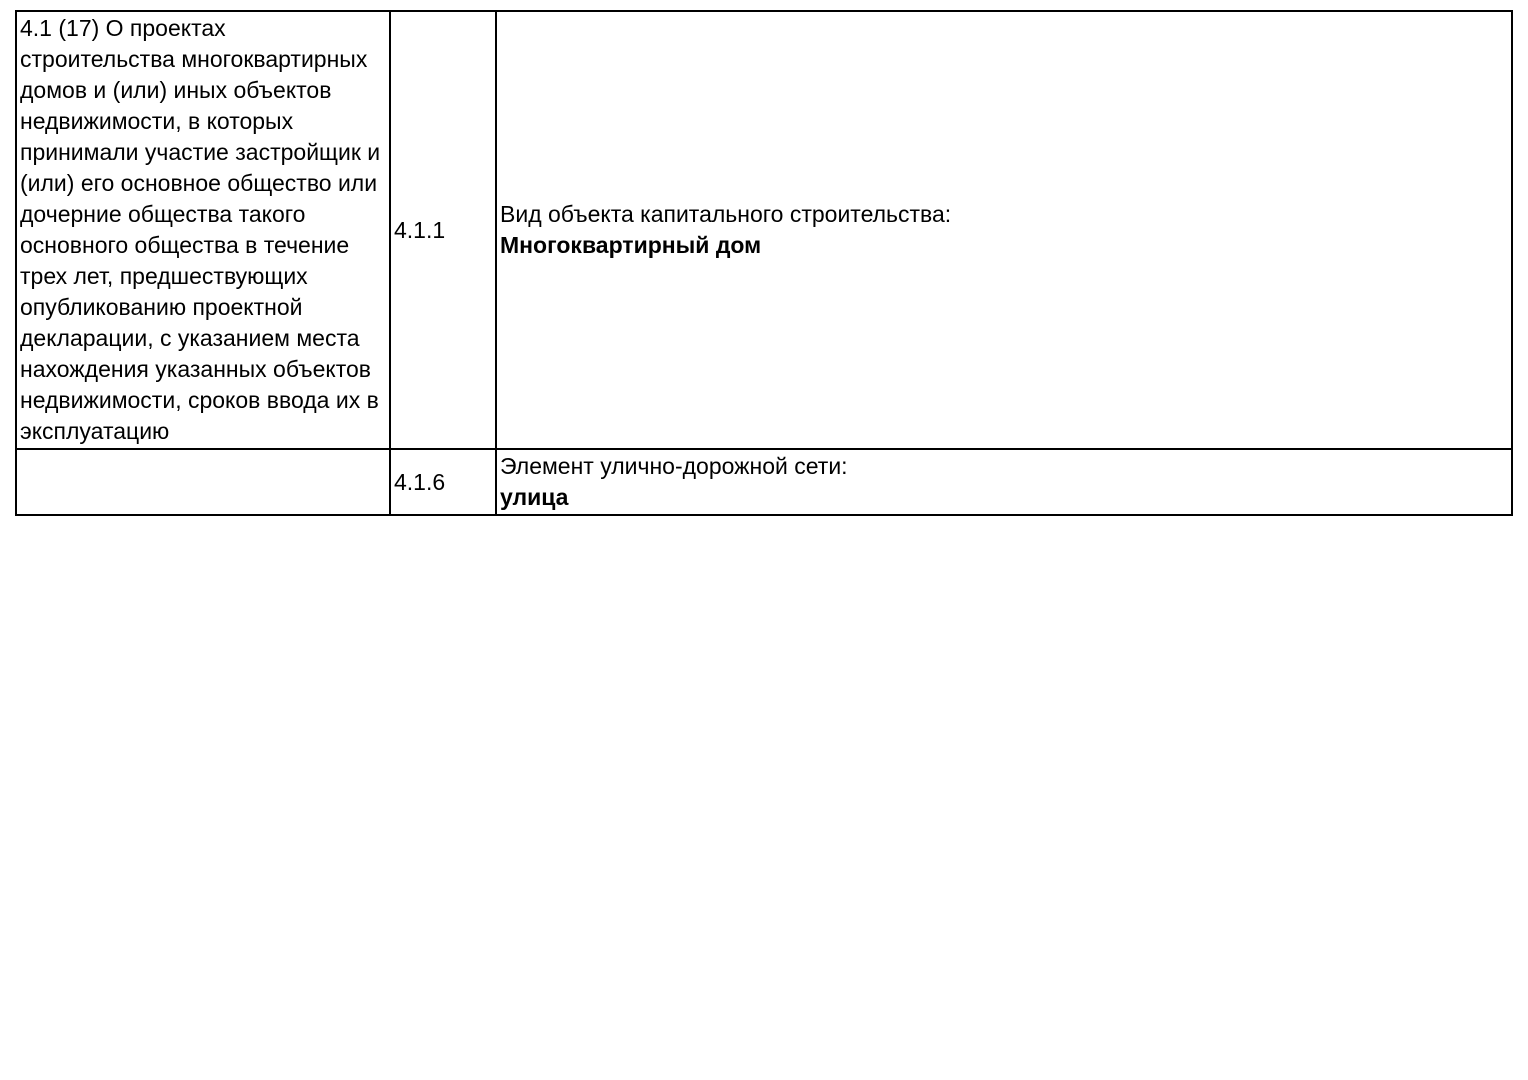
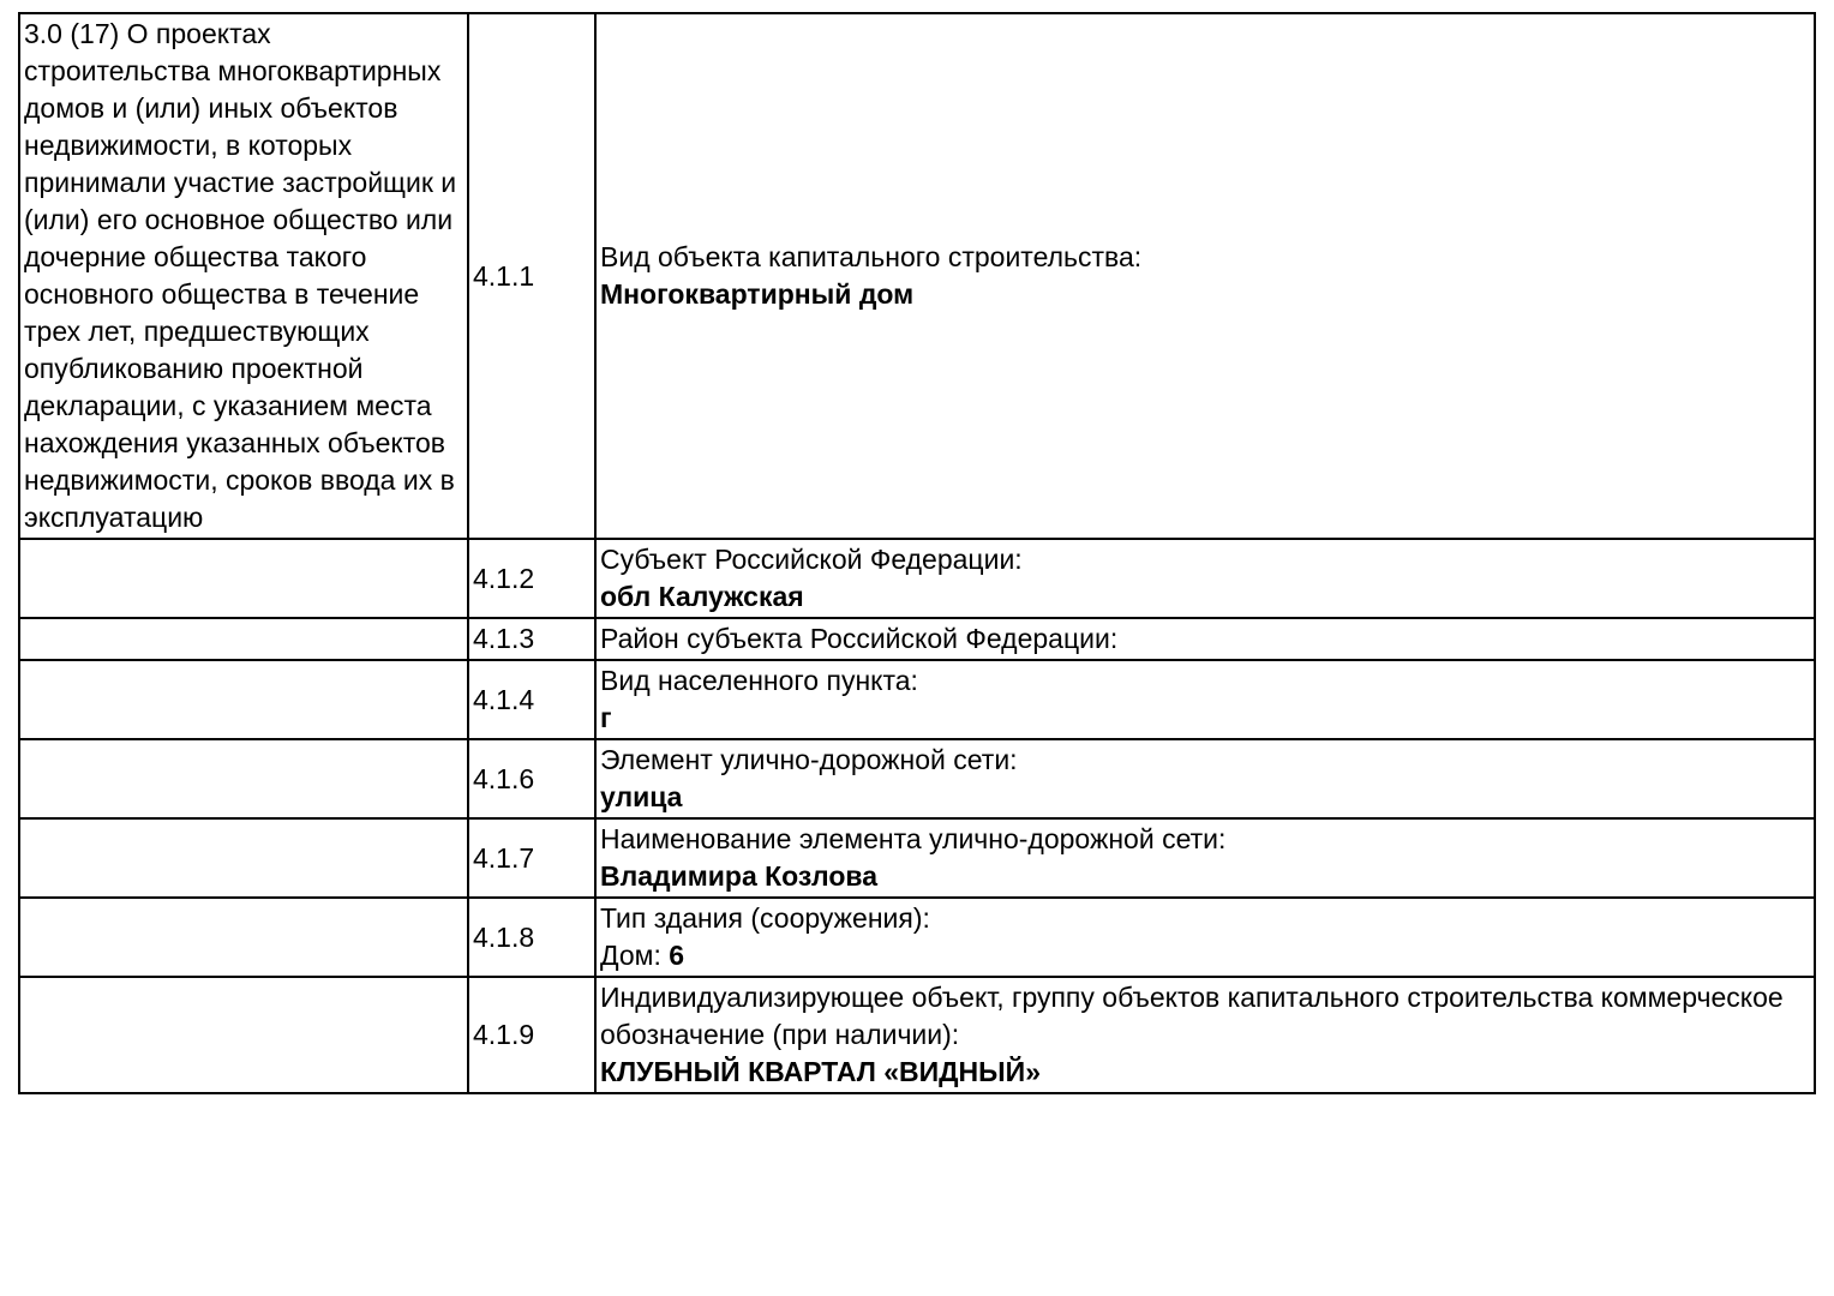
- 4.1 (17) О проектах строительства многоквартирных домов и (или) иных объектов недвижимости, в которых принимали участие застройщик и (или) его основное общество или дочерние общества такого основного общества в течение трех лет, предшествующих опубликованию проектной декларации, с указанием места нахождения указанных объектов недвижимости, сроков ввода их в эксплуатацию	4.1.1	Вид объекта капитального строительства: Многоквартирный дом
+ 3.0 (17) О проектах строительства многоквартирных домов и (или) иных объектов недвижимости, в которых принимали участие застройщик и (или) его основное общество или дочерние общества такого основного общества в течение трех лет, предшествующих опубликованию проектной декларации, с указанием места нахождения указанных объектов недвижимости, сроков ввода их в эксплуатацию	4.1.1	Вид объекта капитального строительства: Многоквартирный дом
+ 	4.1.2	Субъект Российской Федерации: обл Калужская
+ 	4.1.3	Район субъекта Российской Федерации:
+ 	4.1.4	Вид населенного пункта: г
  	4.1.6	Элемент улично-дорожной сети: улица
+ 	4.1.7	Наименование элемента улично-дорожной сети: Владимира Козлова
+ 	4.1.8	Тип здания (сооружения): Дом: 6
+ 	4.1.9	Индивидуализирующее объект, группу объектов капитального строительства коммерческое обозначение (при наличии): КЛУБНЫЙ КВАРТАЛ «ВИДНЫЙ»
